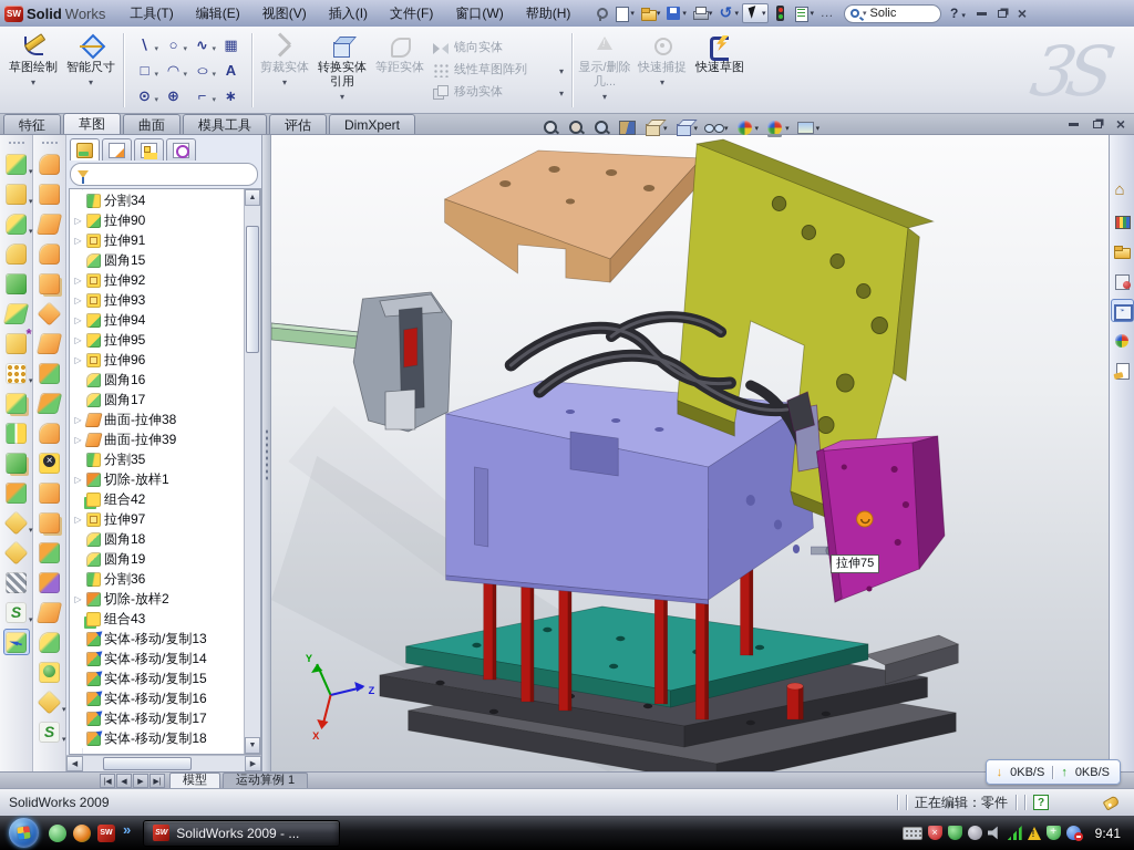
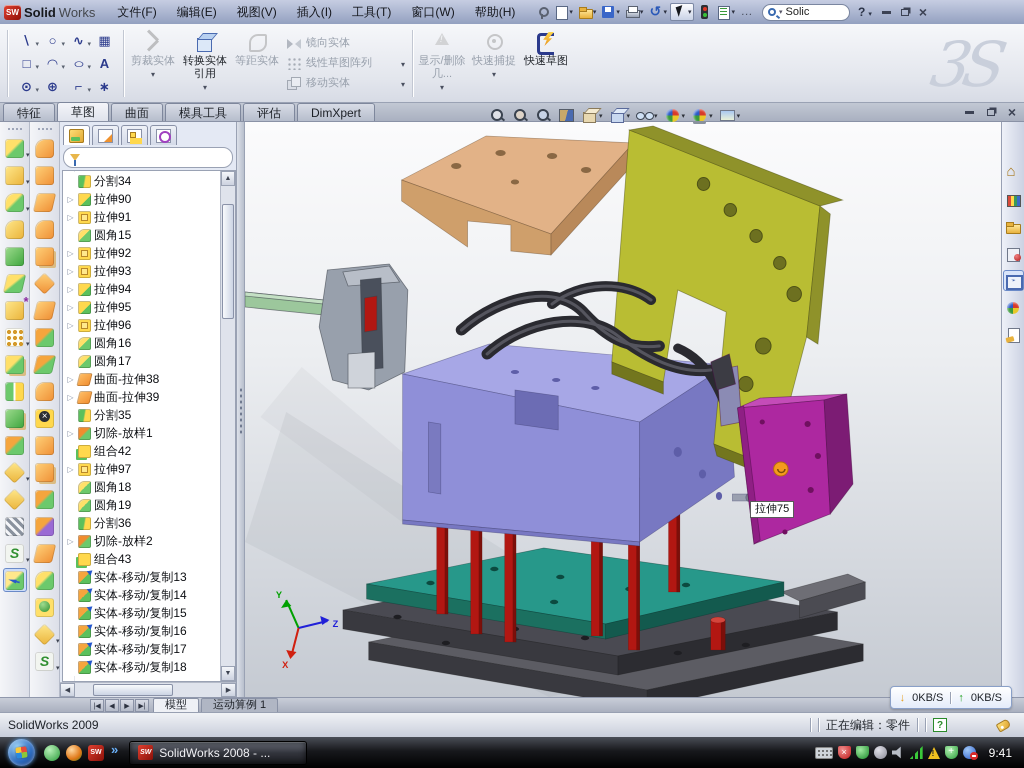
  SW
  Solid
  Works
- 工具(T)
+ 文件(F)
  编辑(E)
  视图(V)
  插入(I)
- 文件(F)
+ 工具(T)
  窗口(W)
  帮助(H)
  Solic
  ?
  ×
- 草图绘制
- 智能尺寸
  ∖
  ○
  ∿
  ▦
  □
  ◠
  ○
  A
  ⊙
  ⊕
  ⌐
  ∗
  剪裁实体
  转换实体引用
  等距实体
  镜向实体
  线性草图阵列
  移动实体
  显示/删除几...
  快速捕捉
  快速草图
  特征
  草图
  曲面
  模具工具
  评估
  DimXpert
  ×
  分割34
  拉伸90
  拉伸91
  圆角15
  拉伸92
  拉伸93
  拉伸94
  拉伸95
  拉伸96
  圆角16
  圆角17
  曲面-拉伸38
  曲面-拉伸39
  分割35
  切除-放样1
  组合42
  拉伸97
  圆角18
  圆角19
  分割36
  切除-放样2
  组合43
  实体-移动/复制13
  实体-移动/复制14
  实体-移动/复制15
  实体-移动/复制16
  实体-移动/复制17
  实体-移动/复制18
  Y
  Z
  X
  拉伸75
  模型
  运动算例 1
  SolidWorks 2009
  正在编辑：零件
  ?
  »
- SolidWorks 2009 - ...
+ SolidWorks 2008 - ...
  9:41
  0KB/S
  0KB/S
